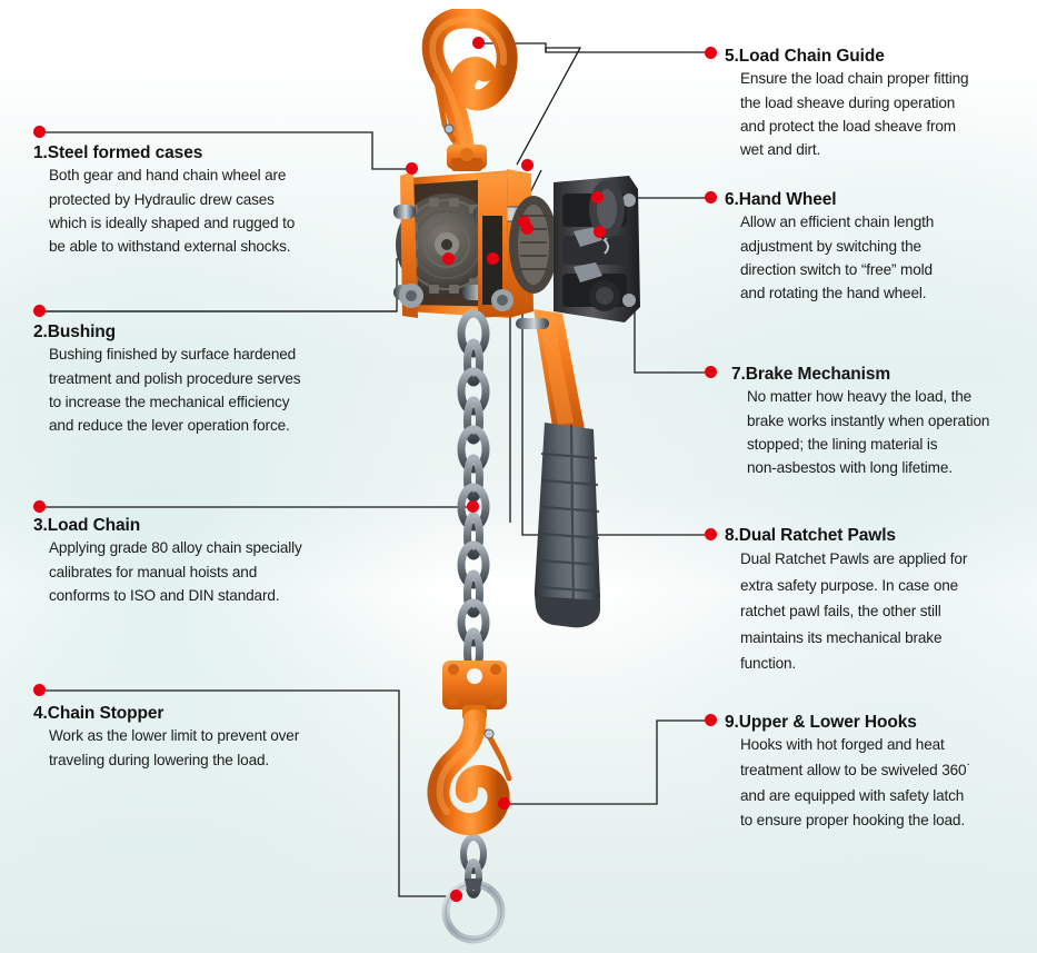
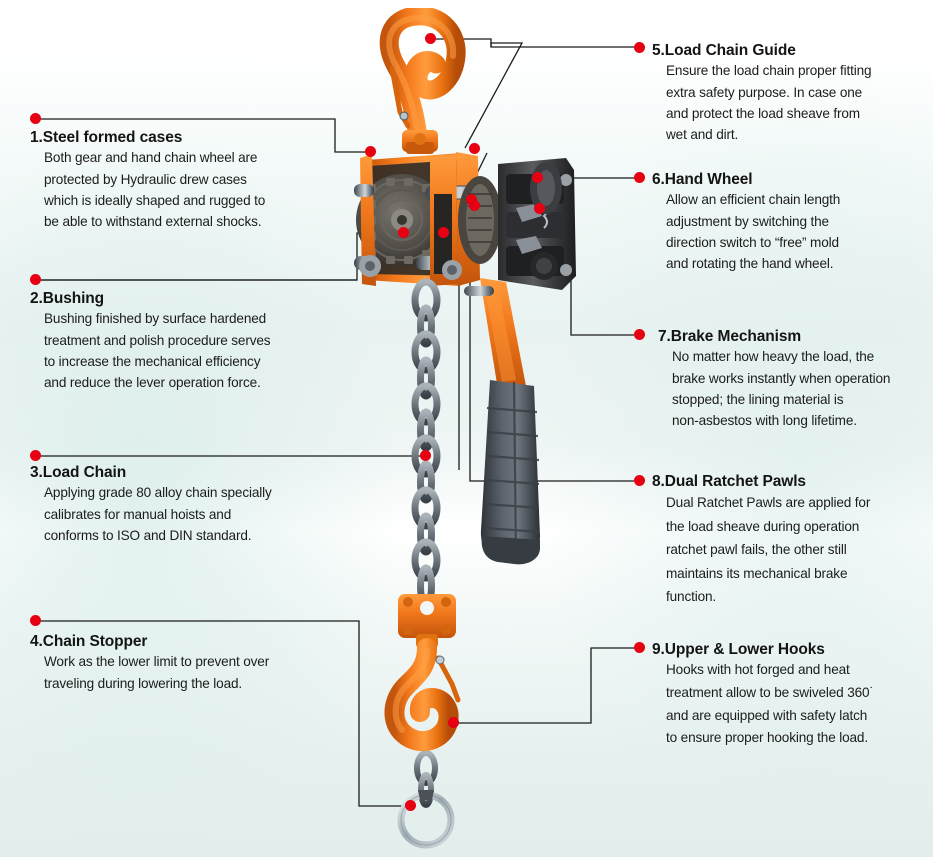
  1.Steel formed cases
  Both gear and hand chain wheel are
  protected by Hydraulic drew cases
  which is ideally shaped and rugged to
  be able to withstand external shocks.
  2.Bushing
  Bushing finished by surface hardened
  treatment and polish procedure serves
  to increase the mechanical efficiency
  and reduce the lever operation force.
  3.Load Chain
  Applying grade 80 alloy chain specially
  calibrates for manual hoists and
  conforms to ISO and DIN standard.
  4.Chain Stopper
  Work as the lower limit to prevent over
  traveling during lowering the load.
  5.Load Chain Guide
  Ensure the load chain proper fitting
- the load sheave during operation
+ extra safety purpose. In case one
  and protect the load sheave from
  wet and dirt.
  6.Hand Wheel
  Allow an efficient chain length
  adjustment by switching the
  direction switch to “free” mold
  and rotating the hand wheel.
  7.Brake Mechanism
  No matter how heavy the load, the
  brake works instantly when operation
  stopped; the lining material is
  non-asbestos with long lifetime.
  8.Dual Ratchet Pawls
  Dual Ratchet Pawls are applied for
- extra safety purpose. In case one
+ the load sheave during operation
  ratchet pawl fails, the other still
  maintains its mechanical brake
  function.
  9.Upper & Lower Hooks
  Hooks with hot forged and heat
  treatment allow to be swiveled 360˙
  and are equipped with safety latch
  to ensure proper hooking the load.
